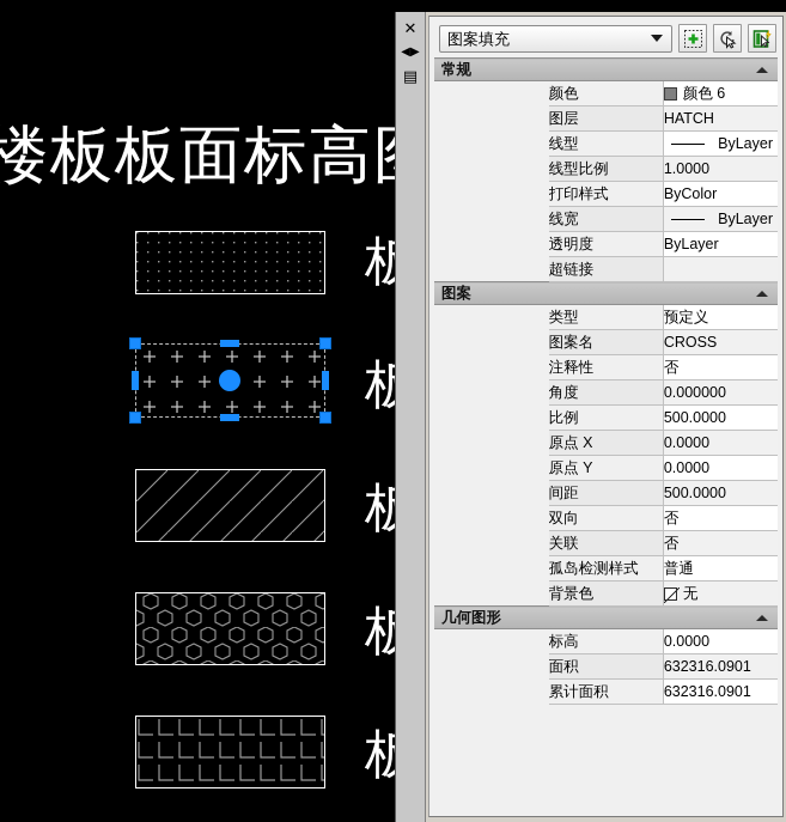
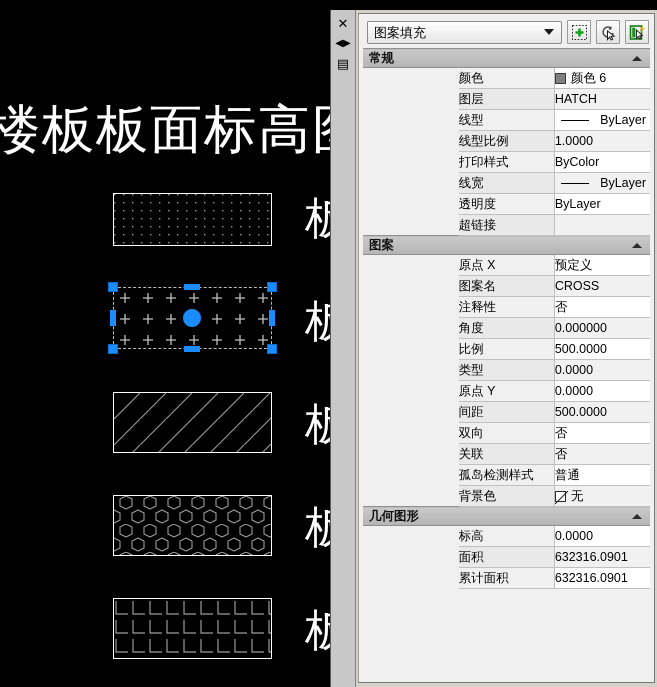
  楼板板面标高
  板
  板
  板
  板
  板
  ✕
  ◀▶
  ▤
  图案填充
  常规
  	颜色	颜色 6
  	图层	HATCH
  	线型	ByLayer
  	线型比例	1.0000
  	打印样式	ByColor
  	线宽	ByLayer
  	透明度	ByLayer
  	超链接
  图案
- 	类型	预定义
+ 	原点 X	预定义
  	图案名	CROSS
  	注释性	否
  	角度	0.000000
  	比例	500.0000
- 	原点 X	0.0000
+ 	类型	0.0000
  	原点 Y	0.0000
  	间距	500.0000
  	双向	否
  	关联	否
  	孤岛检测样式	普通
  	背景色	无
  几何图形
  	标高	0.0000
  	面积	632316.0901
  	累计面积	632316.0901
